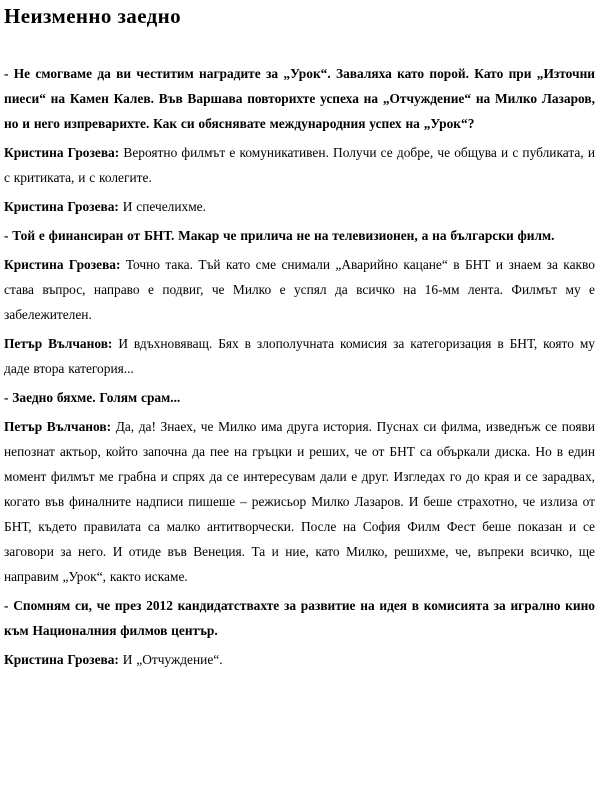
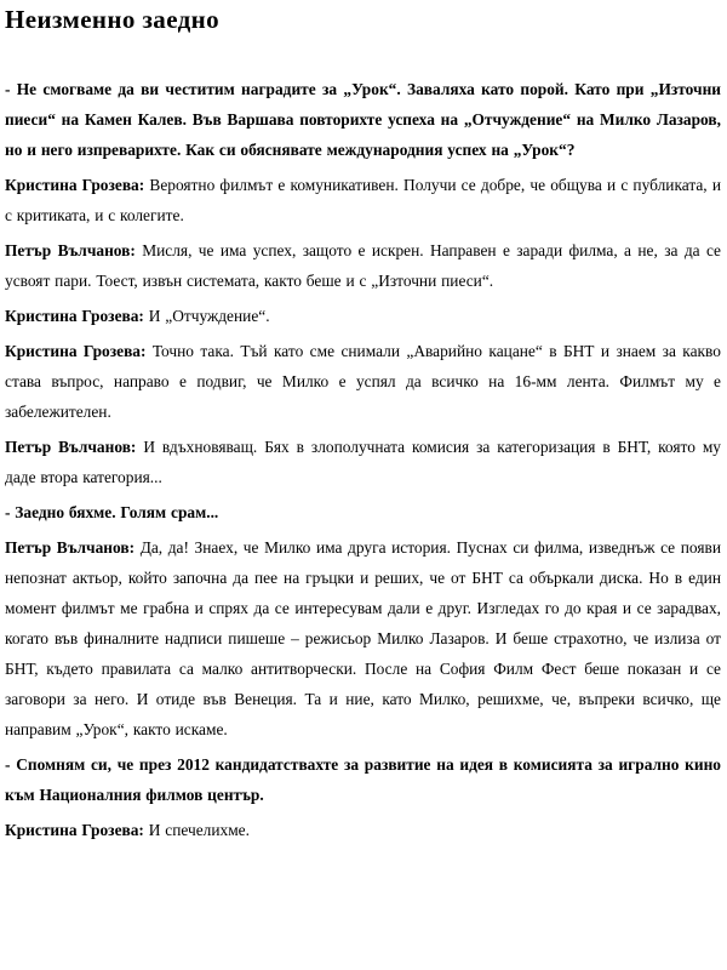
  Неизменно заедно
  - Не смогваме да ви честитим наградите за „Урок“. Заваляха като порой. Като при „Източни пиеси“ на Камен Калев. Във Варшава повторихте успеха на „Отчуждение“ на Милко Лазаров, но и него изпреварихте. Как си обяснявате международния успех на „Урок“?
  Кристина Грозева: Вероятно филмът е комуникативен. Получи се добре, че общува и с публиката, и с критиката, и с колегите.
+ Петър Вълчанов: Мисля, че има успех, защото е искрен. Направен е заради филма, а не, за да се усвоят пари. Тоест, извън системата, както беше и с „Източни пиеси“.
- Кристина Грозева: И спечелихме.
+ Кристина Грозева: И „Отчуждение“.
- - Той е финансиран от БНТ. Макар че прилича не на телевизионен, а на български филм.
  Кристина Грозева: Точно така. Тъй като сме снимали „Аварийно кацане“ в БНТ и знаем за какво става въпрос, направо е подвиг, че Милко е успял да всичко на 16-мм лента. Филмът му е забележителен.
  Петър Вълчанов: И вдъхновяващ. Бях в злополучната комисия за категоризация в БНТ, която му даде втора категория...
  - Заедно бяхме. Голям срам...
  Петър Вълчанов: Да, да! Знаех, че Милко има друга история. Пуснах си филма, изведнъж се появи непознат актьор, който започна да пее на гръцки и реших, че от БНТ са объркали диска. Но в един момент филмът ме грабна и спрях да се интересувам дали е друг. Изгледах го до края и се зарадвах, когато във финалните надписи пишеше – режисьор Милко Лазаров. И беше страхотно, че излиза от БНТ, където правилата са малко антитворчески. После на София Филм Фест беше показан и се заговори за него. И отиде във Венеция. Та и ние, като Милко, решихме, че, въпреки всичко, ще направим „Урок“, както искаме.
  - Спомням си, че през 2012 кандидатствахте за развитие на идея в комисията за игрално кино към Националния филмов център.
- Кристина Грозева: И „Отчуждение“.
+ Кристина Грозева: И спечелихме.
